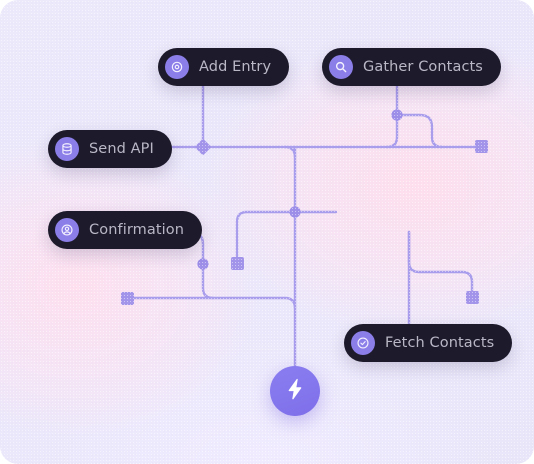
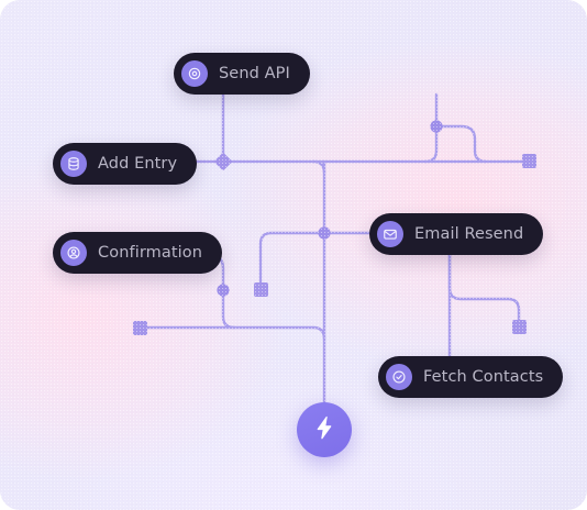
- Add Entry
+ Send API
- Gather Contacts
- Send API
+ Add Entry
  Confirmation
+ Email Resend
  Fetch Contacts
